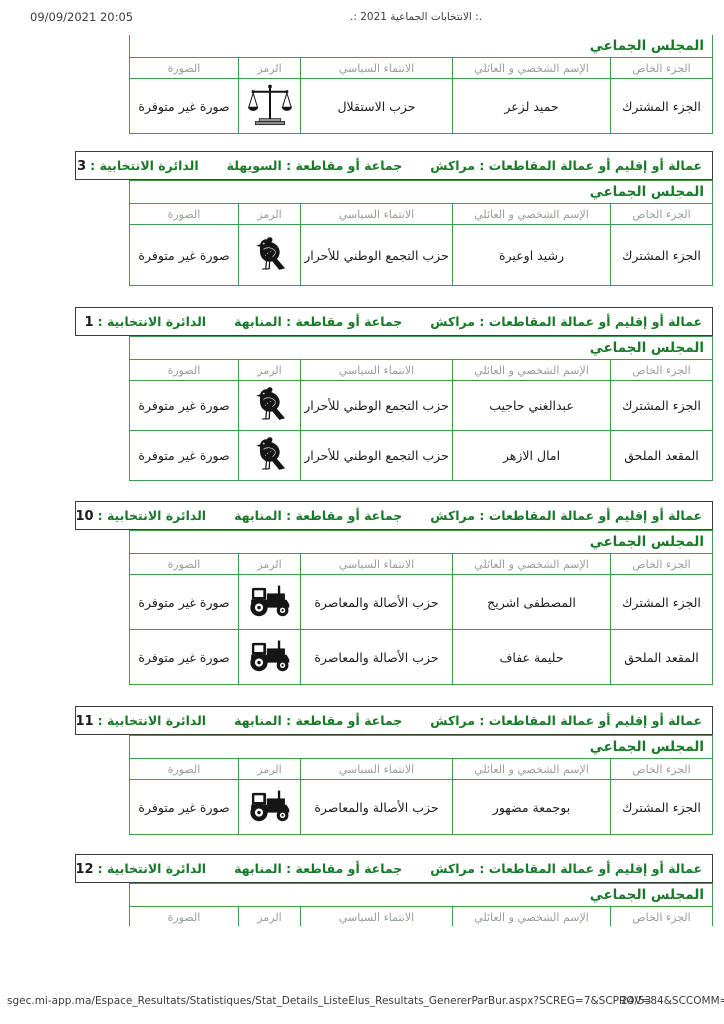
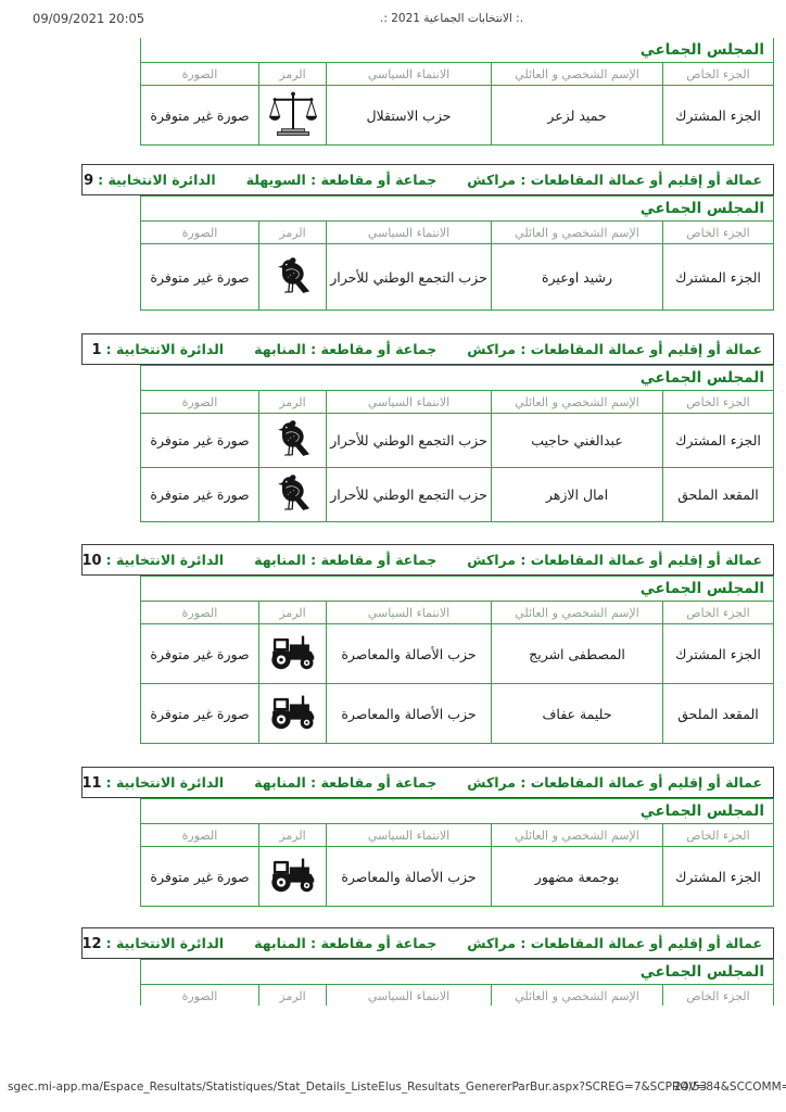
  09/09/2021 20:05
  .: الانتخابات الجماعية 2021 :.
  المجلس الجماعي
  الجزء الخاص	الإسم الشخصي و العائلي	الانتماء السياسي	الرمز	الصورة
  الجزء المشترك	حميد لزعر	حزب الاستقلال		صورة غير متوفرة
  عمالة أو إقليم أو عمالة المقاطعات : مراكش
  جماعة أو مقاطعة : السويهلة
- الدائرة الانتخابية :3
+ الدائرة الانتخابية :9
  المجلس الجماعي
  الجزء الخاص	الإسم الشخصي و العائلي	الانتماء السياسي	الرمز	الصورة
  الجزء المشترك	رشيد اوعيرة	حزب التجمع الوطني للأحرار		صورة غير متوفرة
  عمالة أو إقليم أو عمالة المقاطعات : مراكش
  جماعة أو مقاطعة : المنابهة
  الدائرة الانتخابية :1
  المجلس الجماعي
  الجزء الخاص	الإسم الشخصي و العائلي	الانتماء السياسي	الرمز	الصورة
  الجزء المشترك	عبدالغني حاجيب	حزب التجمع الوطني للأحرار		صورة غير متوفرة
  المقعد الملحق	امال الازهر	حزب التجمع الوطني للأحرار		صورة غير متوفرة
  عمالة أو إقليم أو عمالة المقاطعات : مراكش
  جماعة أو مقاطعة : المنابهة
  الدائرة الانتخابية :10
  المجلس الجماعي
  الجزء الخاص	الإسم الشخصي و العائلي	الانتماء السياسي	الرمز	الصورة
  الجزء المشترك	المصطفى اشريج	حزب الأصالة والمعاصرة		صورة غير متوفرة
  المقعد الملحق	حليمة عفاف	حزب الأصالة والمعاصرة		صورة غير متوفرة
  عمالة أو إقليم أو عمالة المقاطعات : مراكش
  جماعة أو مقاطعة : المنابهة
  الدائرة الانتخابية :11
  المجلس الجماعي
  الجزء الخاص	الإسم الشخصي و العائلي	الانتماء السياسي	الرمز	الصورة
  الجزء المشترك	بوجمعة مضهور	حزب الأصالة والمعاصرة		صورة غير متوفرة
  عمالة أو إقليم أو عمالة المقاطعات : مراكش
  جماعة أو مقاطعة : المنابهة
  الدائرة الانتخابية :12
  المجلس الجماعي
  الجزء الخاص	الإسم الشخصي و العائلي	الانتماء السياسي	الرمز	الصورة
  sgec.mi-app.ma/Espace_Resultats/Statistiques/Stat_Details_ListeElus_Resultats_GenererParBur.aspx?SCREG=7&SCPROV=84&SCCOMM
  24/53
